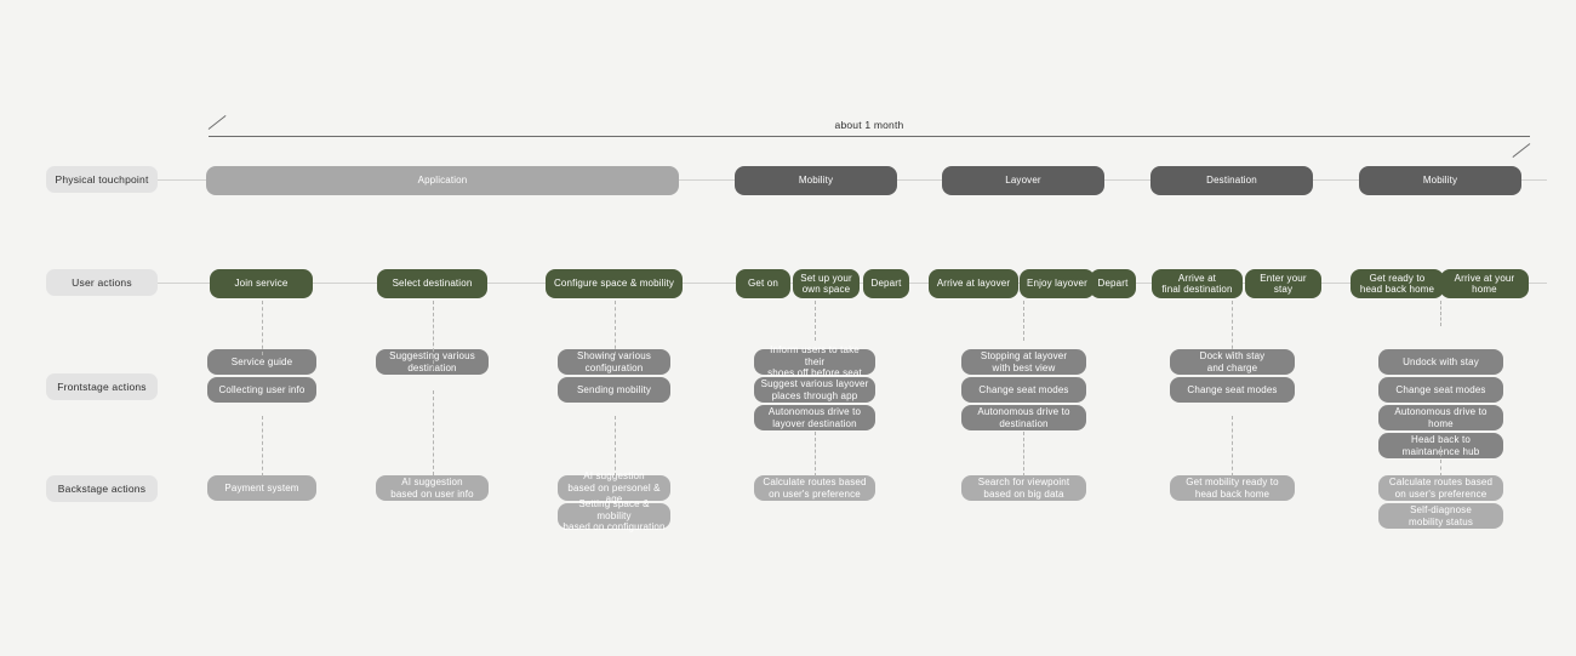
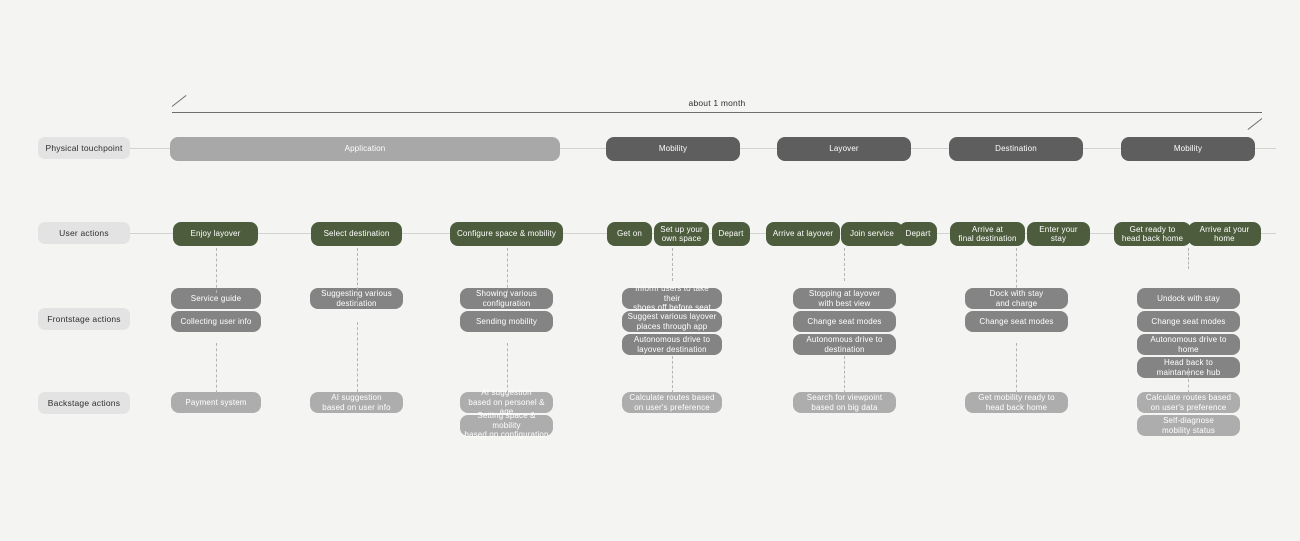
  about 1 month
  Physical touchpoint
  User actions
  Frontstage actions
  Backstage actions
  Application
  Mobility
  Layover
  Destination
  Mobility
- Join service
+ Enjoy layover
  Select destination
  Configure space & mobility
  Get on
  Set up your
  own space
  Depart
  Arrive at layover
- Enjoy layover
+ Join service
  Depart
  Arrive at
  final destination
  Enter your
  stay
  Get ready to
  head back home
  Arrive at your
  home
  Service guide
  Collecting user info
  Suggesting various
  destination
  Showing various
  configuration
  Sending mobility
  Inform users to take their
  shoes off before seat
  Suggest various layover
  places through app
  Autonomous drive to
  layover destination
  Stopping at layover
  with best view
  Change seat modes
  Autonomous drive to
  destination
  Dock with stay
  and charge
  Change seat modes
  Undock with stay
  Change seat modes
  Autonomous drive to
  home
  Head back to
  maintanence hub
  Payment system
  AI suggestion
  based on user info
  AI suggestion
  based on personel & age
  Setting space & mobility
  based on configuration
  Calculate routes based
  on user's preference
  Search for viewpoint
  based on big data
  Get mobility ready to
  head back home
  Calculate routes based
  on user's preference
  Self-diagnose
  mobility status
